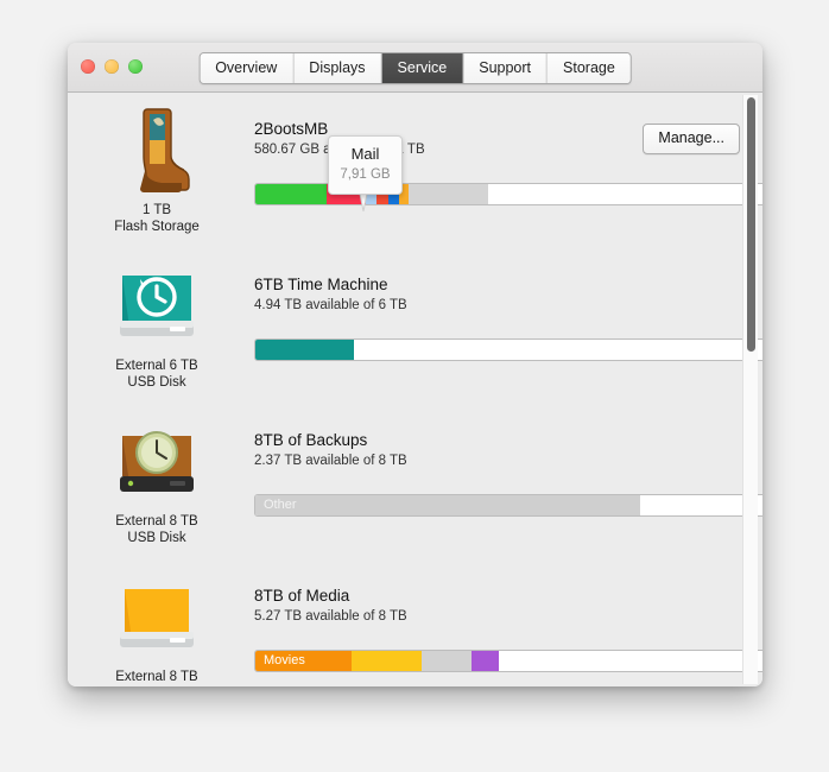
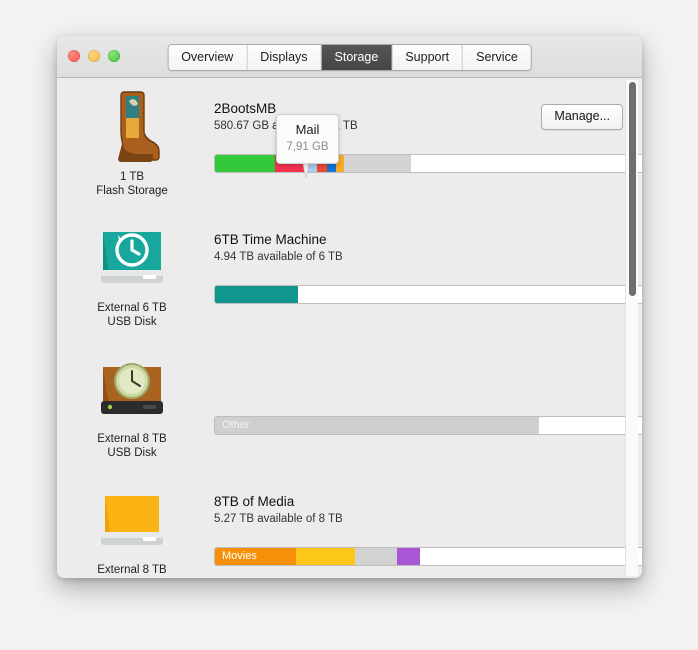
  Overview
  Displays
- Service
+ Storage
  Support
- Storage
+ Service
  1 TB
  Flash Storage
  2BootsMB
  External 6 TB
  USB Disk
  6TB Time Machine
  4.94 TB available of 6 TB
  External 8 TB
  USB Disk
- 8TB of Backups
- 2.37 TB available of 8 TB
  Other
  External 8 TB
  8TB of Media
  5.27 TB available of 8 TB
  Movies
  Manage...
  Mail
  7,91 GB
